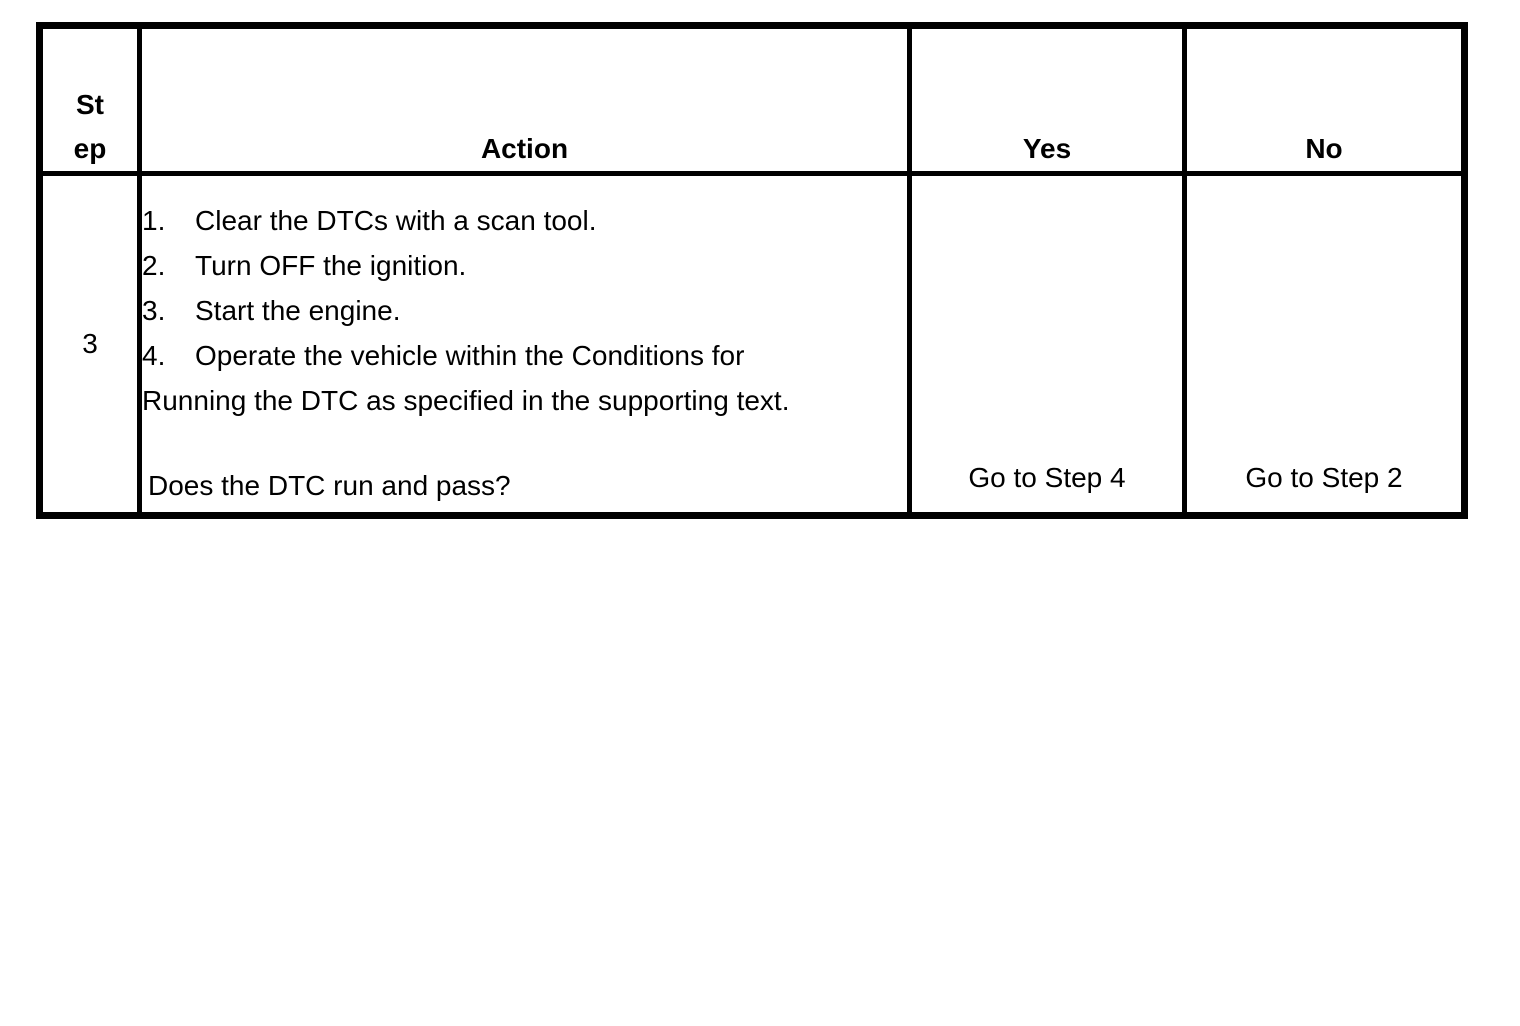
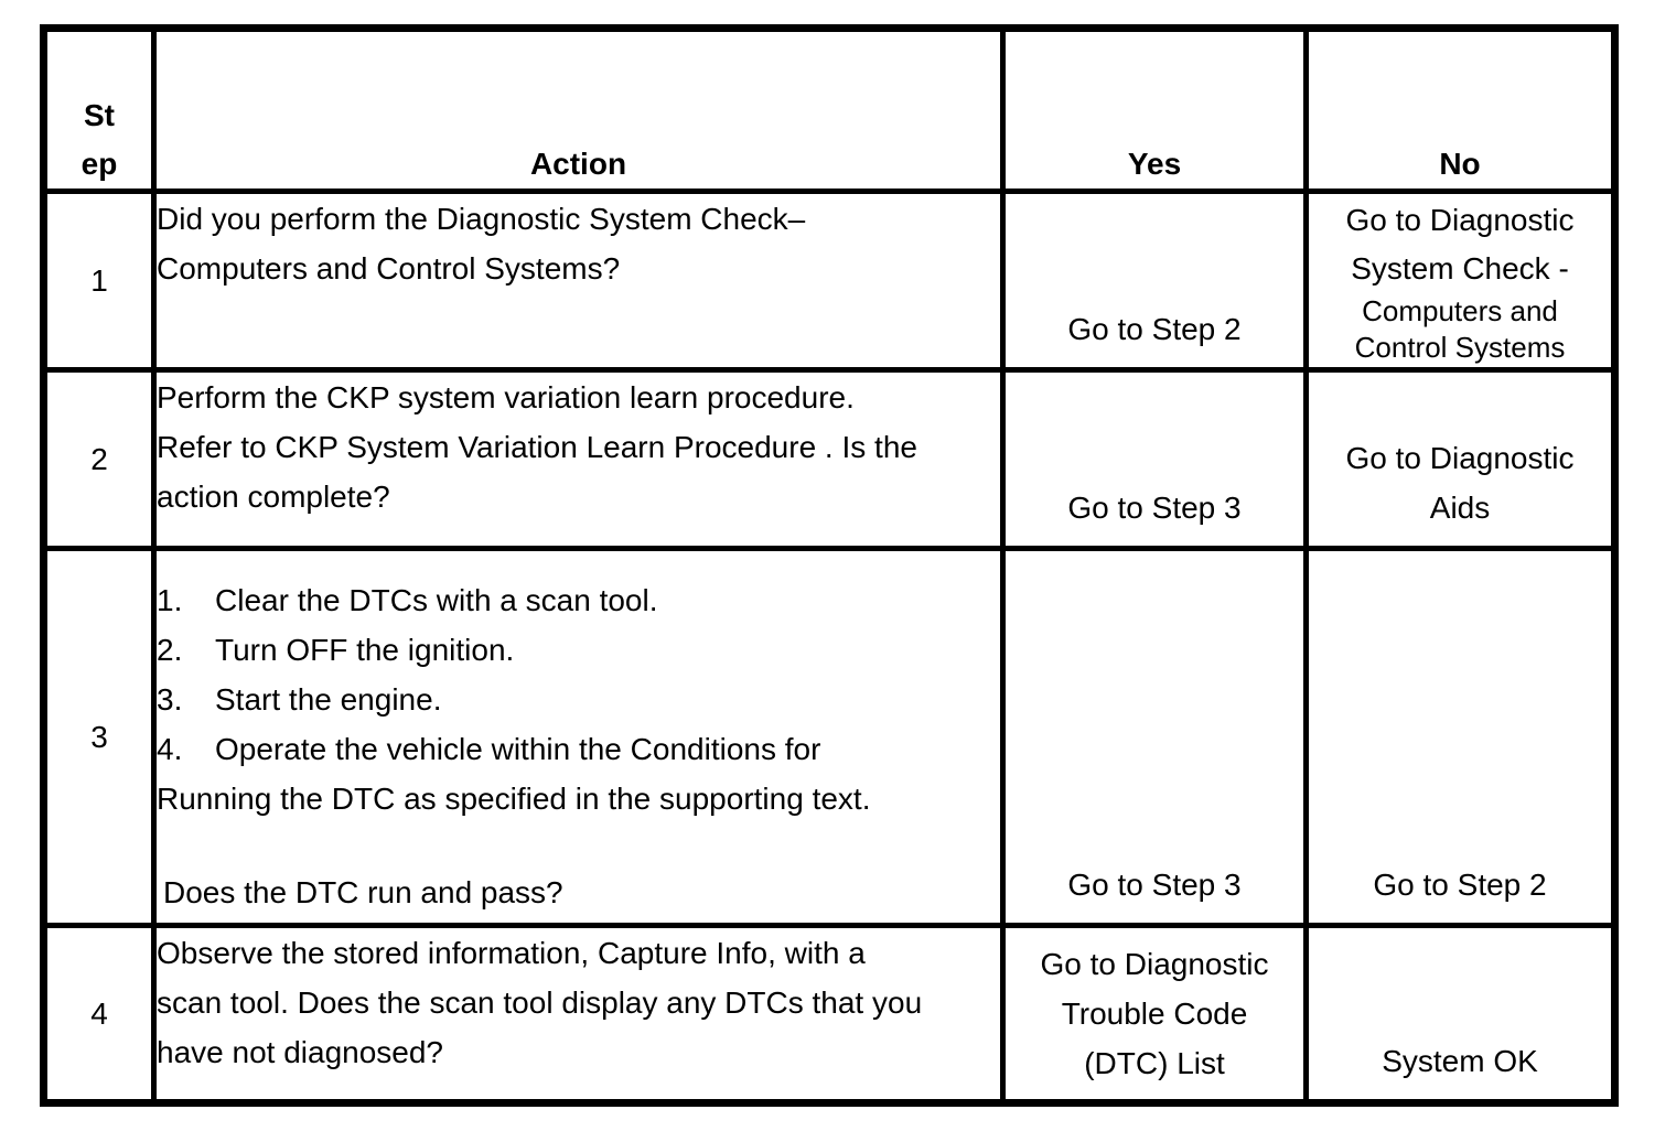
  St ep	Action	Yes	No
+ 1	Did you perform the Diagnostic System Check– Computers and Control Systems?	Go to Step 2	Go to Diagnostic System Check - Computers and Control Systems
+ 2	Perform the CKP system variation learn procedure. Refer to CKP System Variation Learn Procedure . Is the action complete?	Go to Step 3	Go to Diagnostic Aids
- 3	1. Clear the DTCs with a scan tool. 2. Turn OFF the ignition. 3. Start the engine. 4. Operate the vehicle within the Conditions for Running the DTC as specified in the supporting text. Does the DTC run and pass?	Go to Step 4	Go to Step 2
+ 3	1. Clear the DTCs with a scan tool. 2. Turn OFF the ignition. 3. Start the engine. 4. Operate the vehicle within the Conditions for Running the DTC as specified in the supporting text. Does the DTC run and pass?	Go to Step 3	Go to Step 2
+ 4	Observe the stored information, Capture Info, with a scan tool. Does the scan tool display any DTCs that you have not diagnosed?	Go to Diagnostic Trouble Code (DTC) List	System OK
